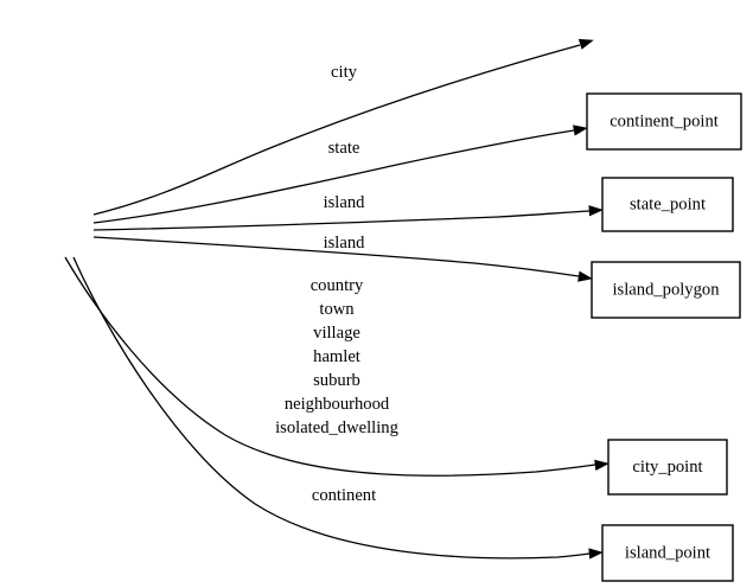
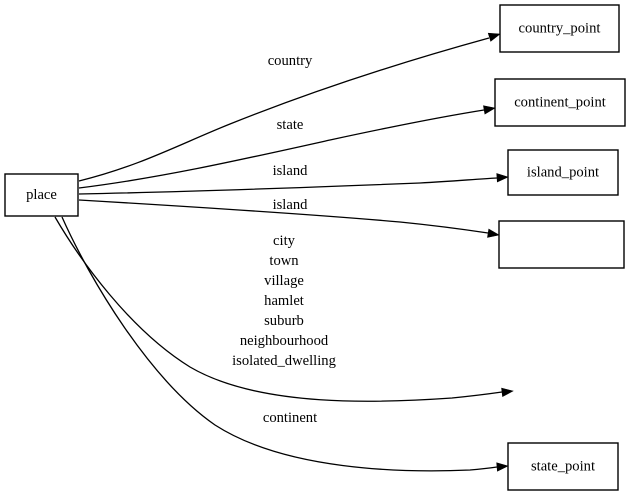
+ place
+ country_point
  continent_point
- state_point
+ island_point
- island_polygon
- city_point
- island_point
+ state_point
- city
+ country
  state
  island
  island
- country town village hamlet suburb neighbourhood isolated_dwelling
+ city town village hamlet suburb neighbourhood isolated_dwelling
  continent
